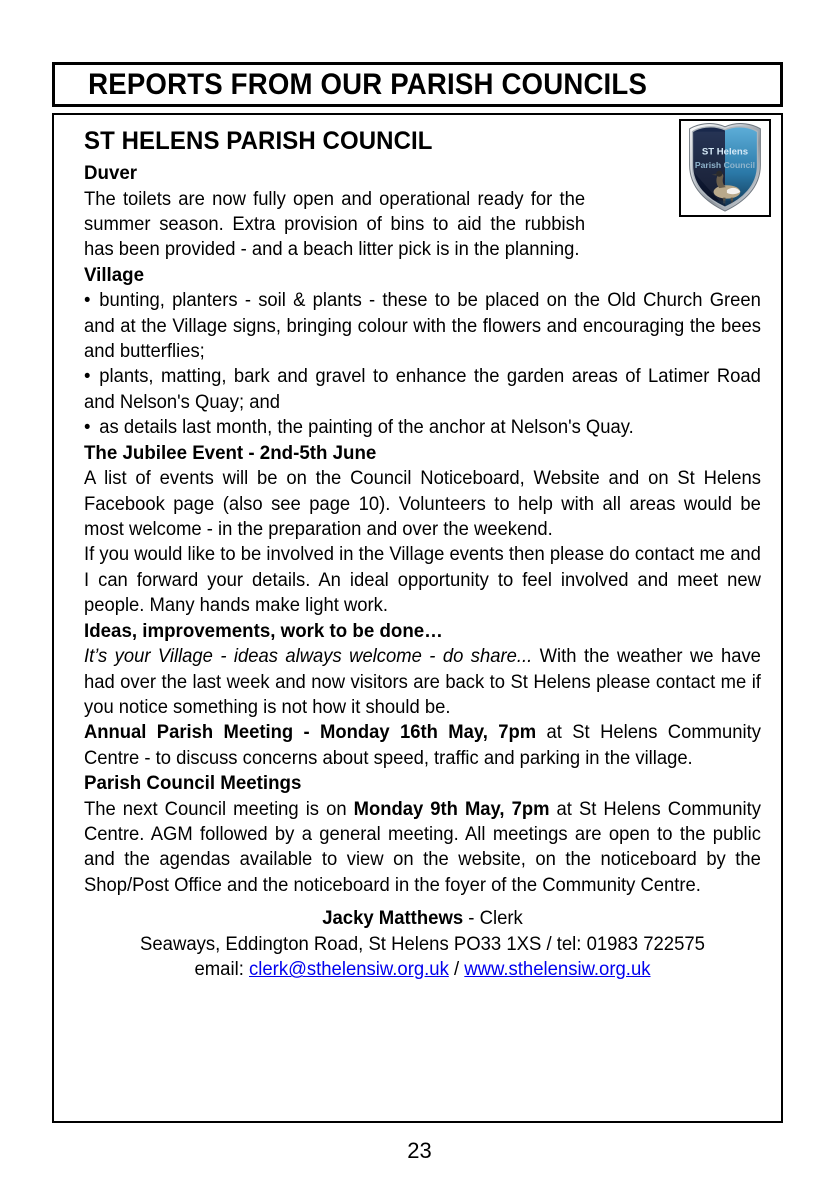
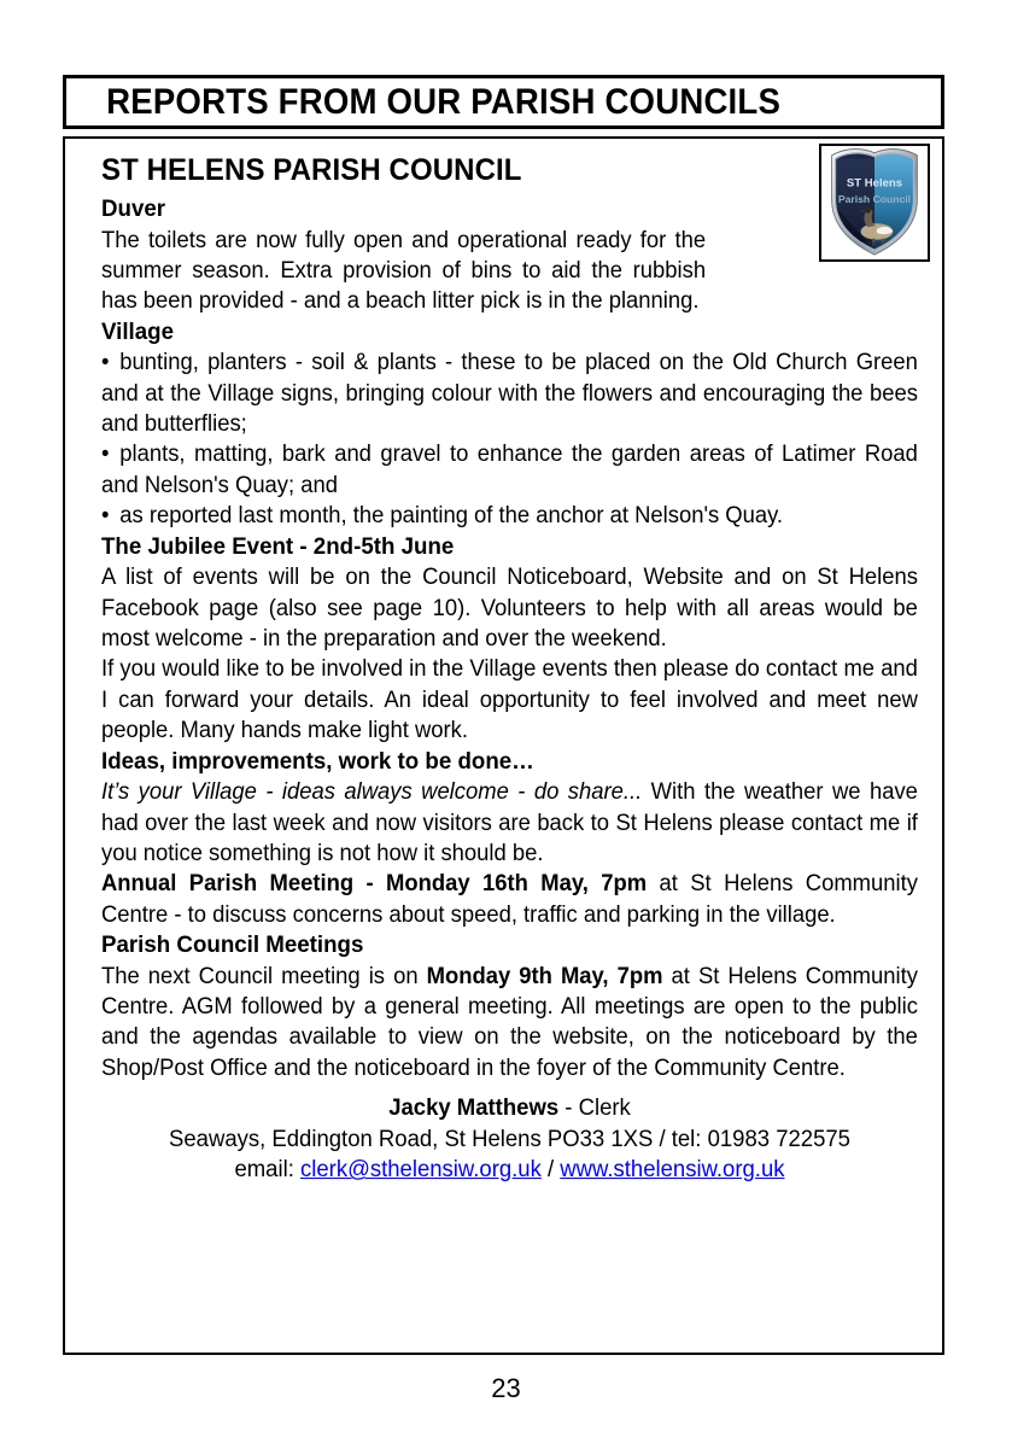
  REPORTS FROM OUR PARISH COUNCILS
  ST Helens
  Parish Council
  ST HELENS PARISH COUNCIL
  Duver
  The toilets are now fully open and operational ready for the summer season. Extra provision of bins to aid the rubbish has been provided - and a beach litter pick is in the planning.
  Village
  • bunting, planters - soil & plants - these to be placed on the Old Church Green and at the Village signs, bringing colour with the flowers and encouraging the bees and butterflies;
  • plants, matting, bark and gravel to enhance the garden areas of Latimer Road and Nelson's Quay; and
- • as details last month, the painting of the anchor at Nelson's Quay.
+ • as reported last month, the painting of the anchor at Nelson's Quay.
  The Jubilee Event - 2nd-5th June
  A list of events will be on the Council Noticeboard, Website and on St Helens Facebook page (also see page 10). Volunteers to help with all areas would be most welcome - in the preparation and over the weekend.
  If you would like to be involved in the Village events then please do contact me and I can forward your details. An ideal opportunity to feel involved and meet new people. Many hands make light work.
  Ideas, improvements, work to be done…
  It’s your Village - ideas always welcome - do share... With the weather we have had over the last week and now visitors are back to St Helens please contact me if you notice something is not how it should be.
  Annual Parish Meeting - Monday 16th May, 7pm at St Helens Community Centre - to discuss concerns about speed, traffic and parking in the village.
  Parish Council Meetings
  The next Council meeting is on Monday 9th May, 7pm at St Helens Community Centre. AGM followed by a general meeting. All meetings are open to the public and the agendas available to view on the website, on the noticeboard by the Shop/Post Office and the noticeboard in the foyer of the Community Centre.
  Jacky Matthews - Clerk
  Seaways, Eddington Road, St Helens PO33 1XS / tel: 01983 722575
  email: clerk@sthelensiw.org.uk / www.sthelensiw.org.uk
  23
